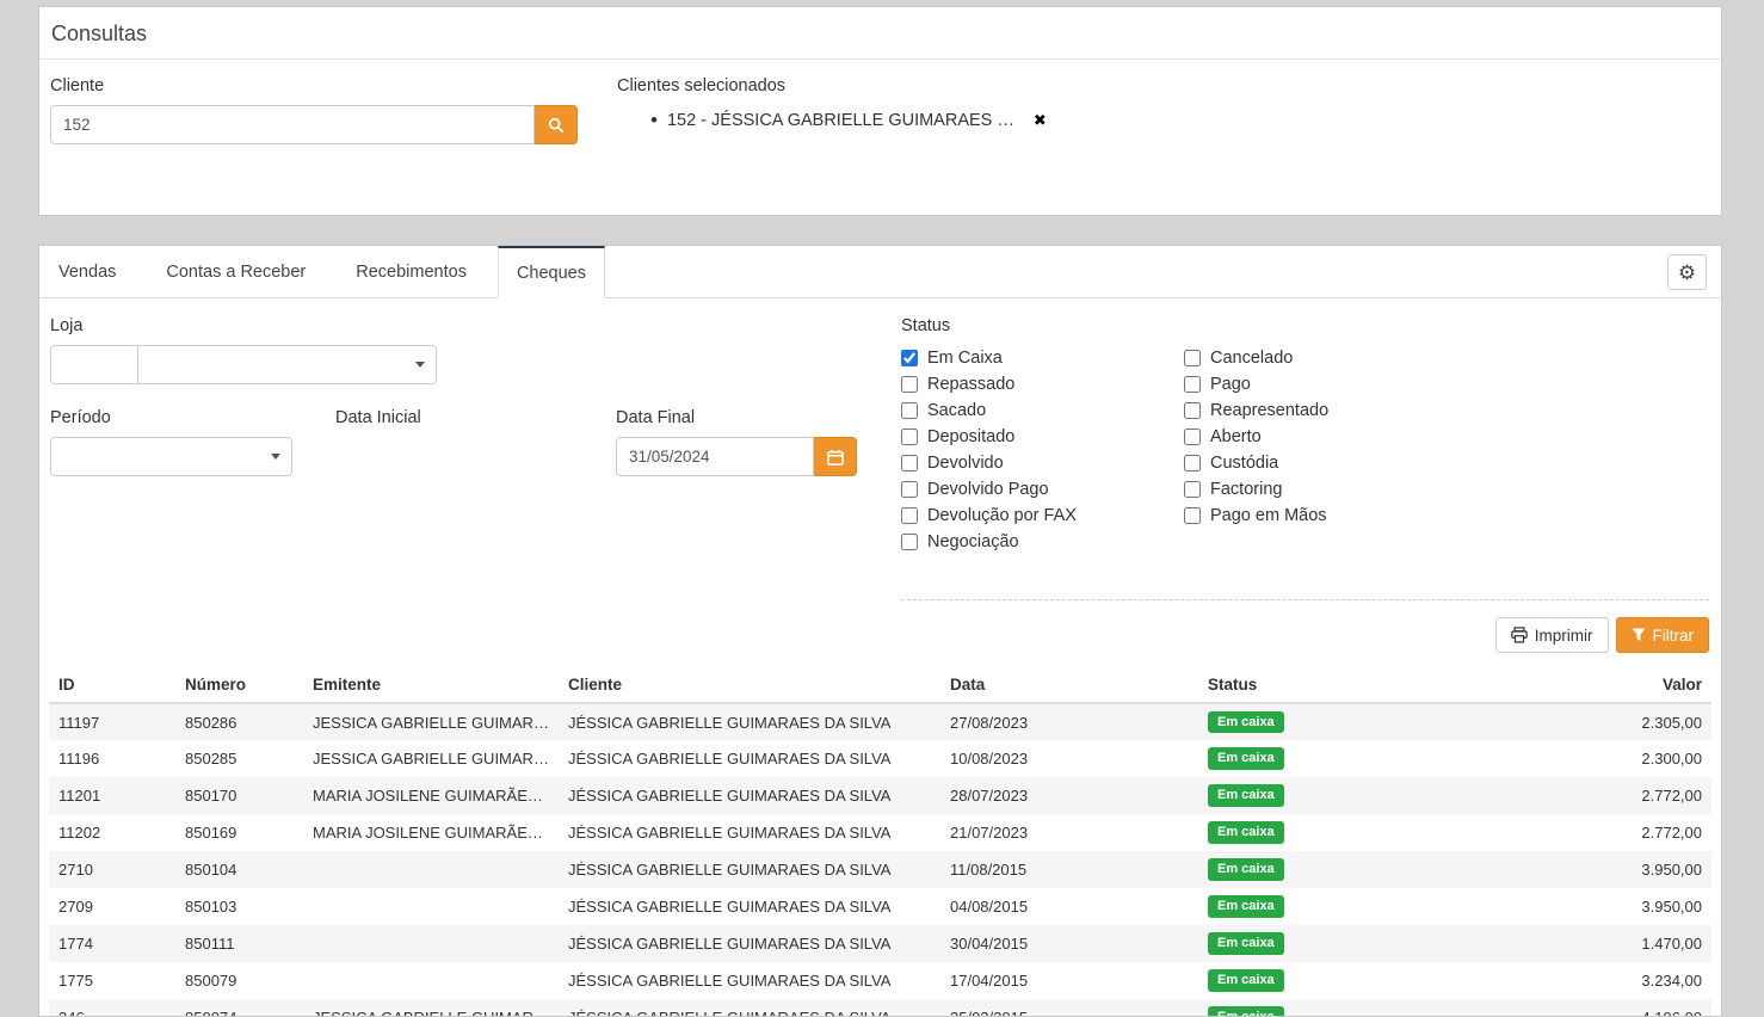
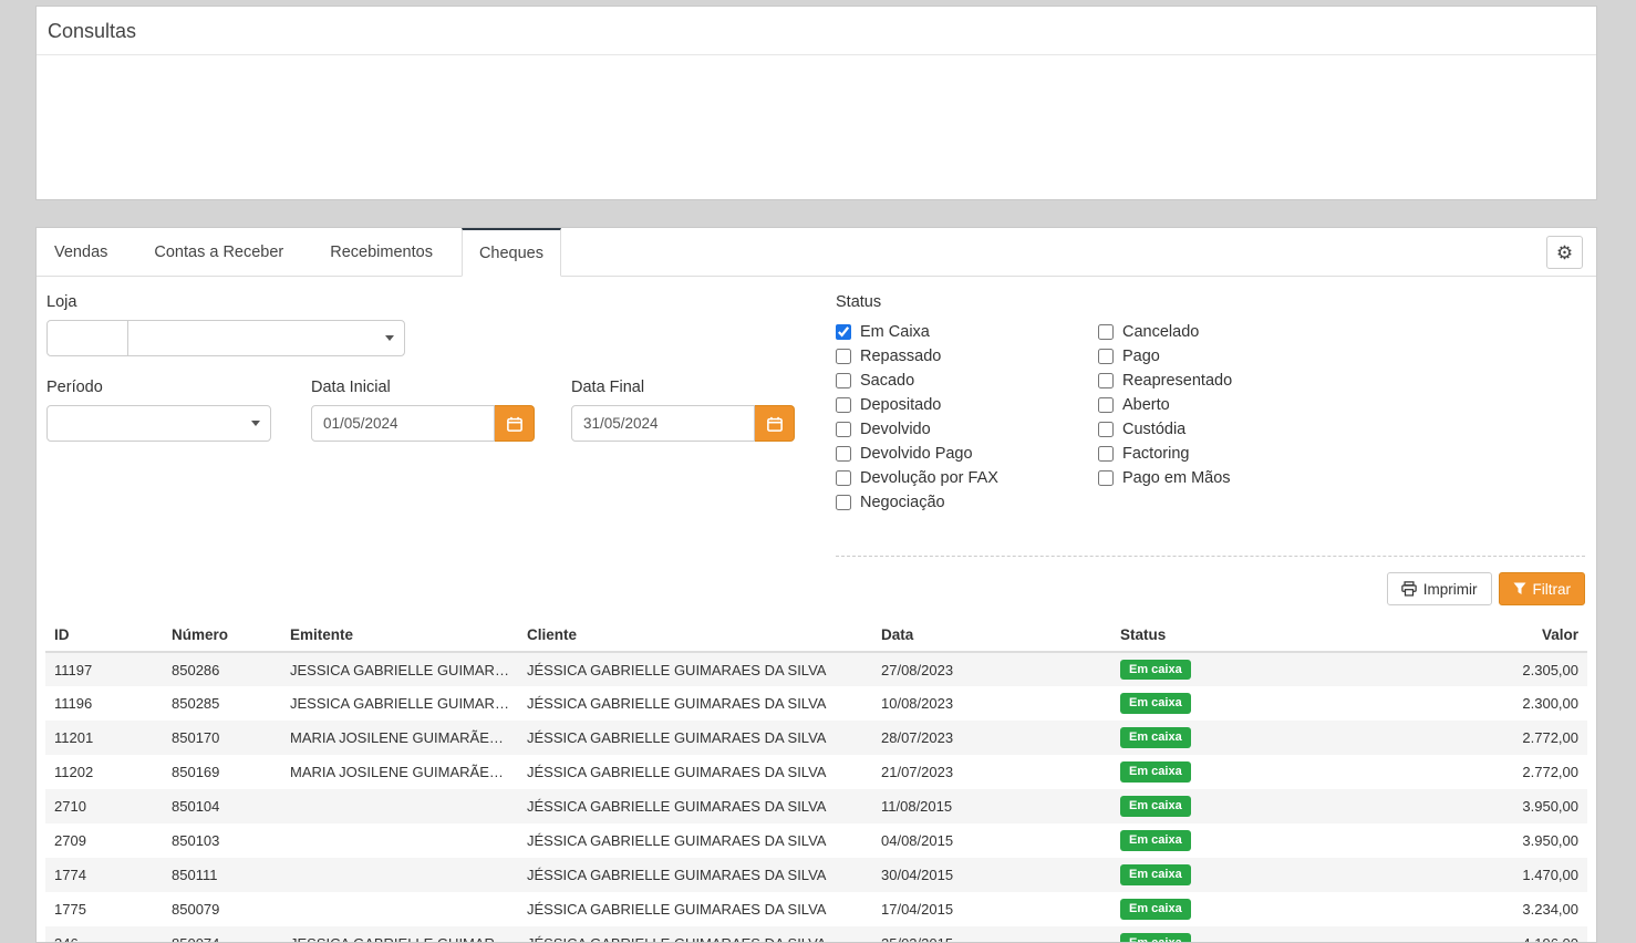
  Consultas
- Cliente
- 152
- Clientes selecionados
- 152 - JÉSSICA GABRIELLE GUIMARAES …
- ✖
  ⚙
  Vendas
  Contas a Receber
  Recebimentos
  Cheques
  Loja
  Período
  Data Inicial
+ 01/05/2024
  Data Final
  31/05/2024
  Status
  Em Caixa
  Repassado
  Sacado
  Depositado
  Devolvido
  Devolvido Pago
  Devolução por FAX
  Negociação
  Cancelado
  Pago
  Reapresentado
  Aberto
  Custódia
  Factoring
  Pago em Mãos
  Imprimir
  Filtrar
  ID	Número	Emitente	Cliente	Data	Status	Valor
  11197	850286	JESSICA GABRIELLE GUIMARAE	JÉSSICA GABRIELLE GUIMARAES DA SILVA	27/08/2023	Em caixa	2.305,00
  11196	850285	JESSICA GABRIELLE GUIMARAE	JÉSSICA GABRIELLE GUIMARAES DA SILVA	10/08/2023	Em caixa	2.300,00
  11201	850170	MARIA JOSILENE GUIMARÃES SI	JÉSSICA GABRIELLE GUIMARAES DA SILVA	28/07/2023	Em caixa	2.772,00
  11202	850169	MARIA JOSILENE GUIMARÃES SI	JÉSSICA GABRIELLE GUIMARAES DA SILVA	21/07/2023	Em caixa	2.772,00
  2710	850104		JÉSSICA GABRIELLE GUIMARAES DA SILVA	11/08/2015	Em caixa	3.950,00
  2709	850103		JÉSSICA GABRIELLE GUIMARAES DA SILVA	04/08/2015	Em caixa	3.950,00
  1774	850111		JÉSSICA GABRIELLE GUIMARAES DA SILVA	30/04/2015	Em caixa	1.470,00
  1775	850079		JÉSSICA GABRIELLE GUIMARAES DA SILVA	17/04/2015	Em caixa	3.234,00
